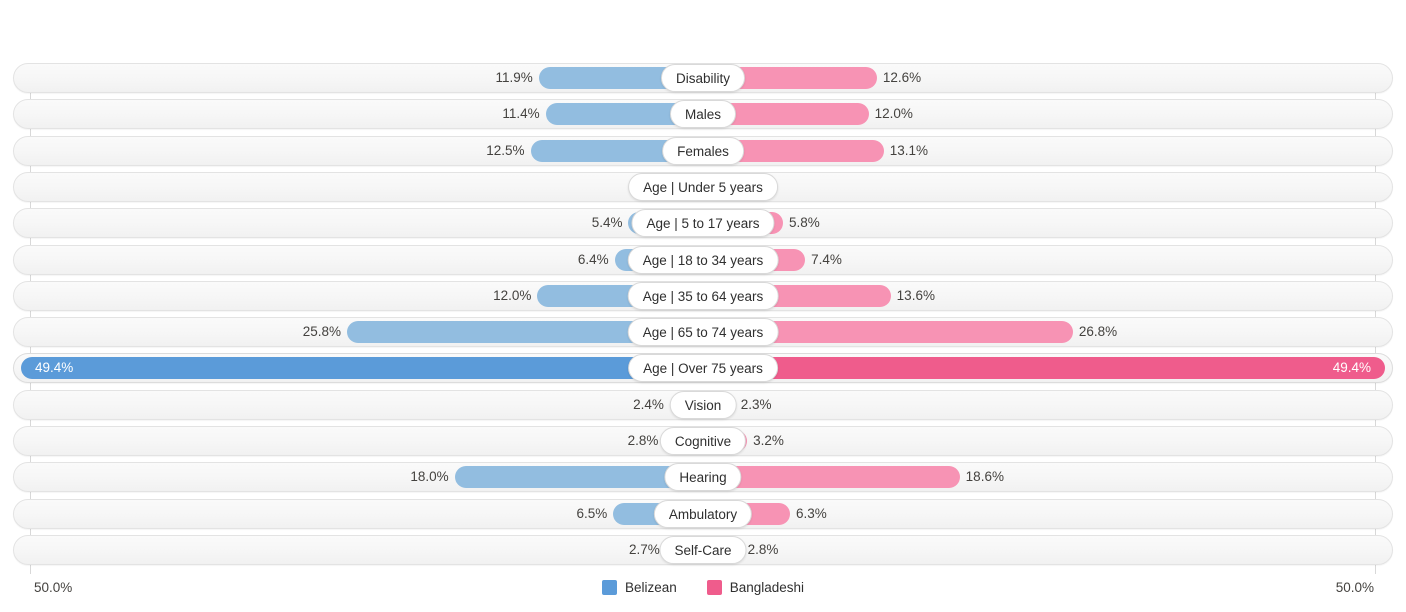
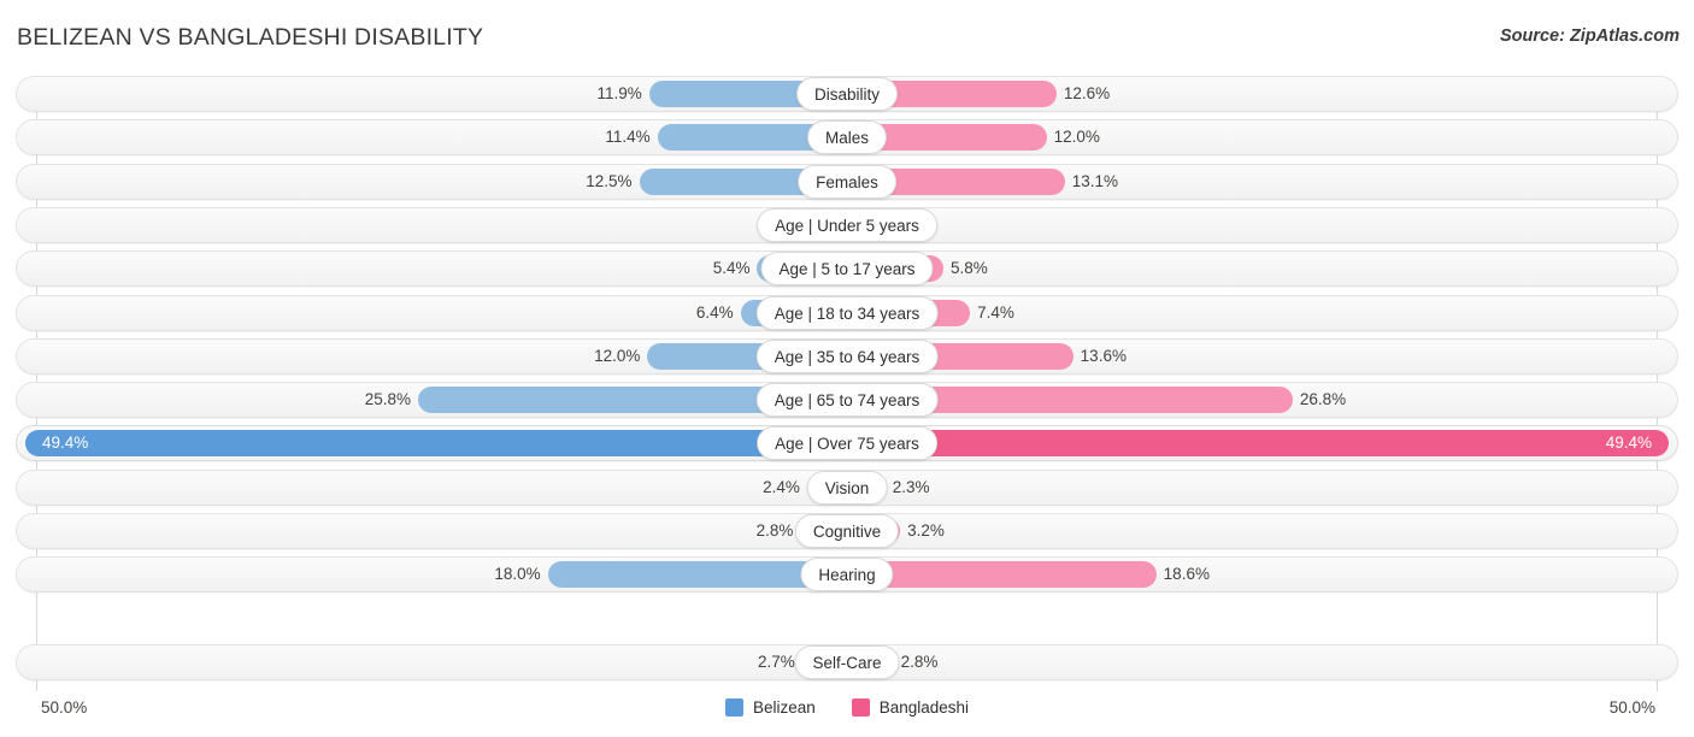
+ BELIZEAN VS BANGLADESHI DISABILITY
+ Source: ZipAtlas.com
  11.9%
  12.6%
  Disability
  11.4%
  12.0%
  Males
  12.5%
  13.1%
  Females
  Age | Under 5 years
  5.4%
  5.8%
  Age | 5 to 17 years
  6.4%
  7.4%
  Age | 18 to 34 years
  12.0%
  13.6%
  Age | 35 to 64 years
  25.8%
  26.8%
  Age | 65 to 74 years
  49.4%
  49.4%
  Age | Over 75 years
  2.4%
  2.3%
  Vision
  2.8%
  3.2%
  Cognitive
  18.0%
  18.6%
  Hearing
- 6.5%
- 6.3%
- Ambulatory
  2.7%
  2.8%
  Self-Care
  50.0%
  50.0%
  Belizean
  Bangladeshi
